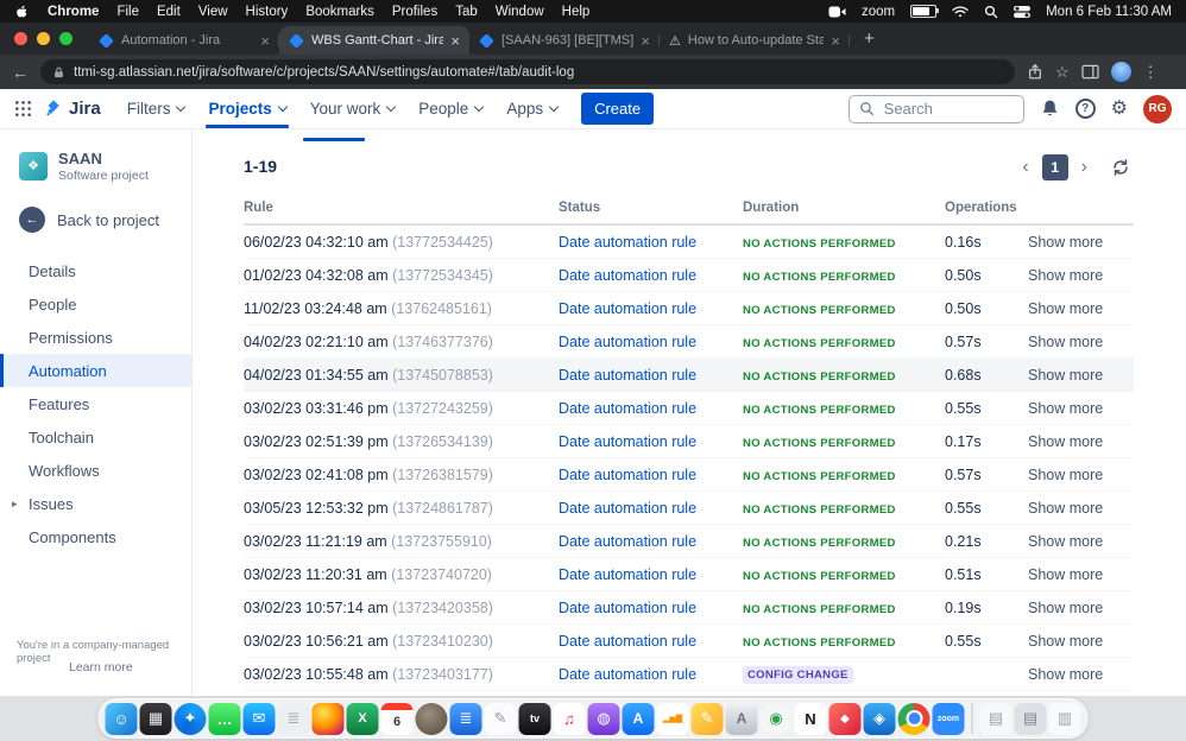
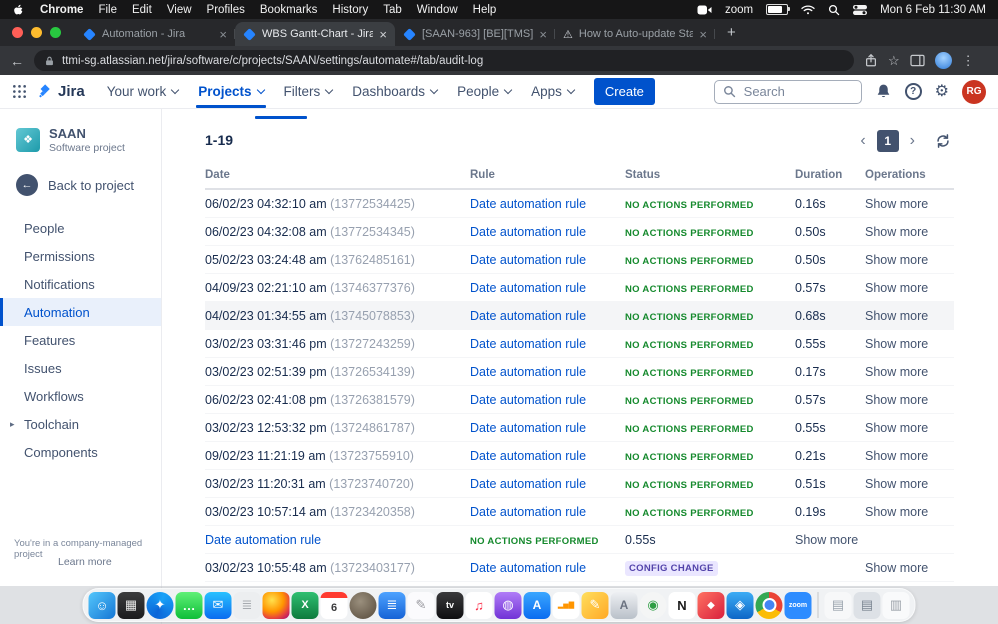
  Chrome
  File
  Edit
  View
- History
+ Profiles
  Bookmarks
- Profiles
+ History
  Tab
  Window
  Help
  zoom
  Mon 6 Feb 11:30 AM
  Automation - Jira
  ×
  WBS Gantt-Chart - Jira
  ×
  [SAAN-963] [BE][TMS]
  ×
  ⚠
  How to Auto-update Sta
  ×
  +
  ←
  ttmi-sg.atlassian.net/jira/software/c/projects/SAAN/settings/automate#/tab/audit-log
  ☆
  ⋮
  Jira
- Filters
+ Your work
  Projects
- Your work
+ Filters
+ Dashboards
  People
  Apps
  Create
  Search
  ?
  ⚙
  RG
  ❖
  SAAN
  Software project
  ←
  Back to project
- Details
  People
  Permissions
+ Notifications
  Automation
  Features
- Toolchain
+ Issues
  Workflows
  ▸
- Issues
+ Toolchain
  Components
  You're in a company-managed project
  Learn more
  1-19
  ‹
  1
  ›
+ Date
  Rule
  Status
  Duration
  Operations
  06/02/23 04:32:10 am (13772534425)
  Date automation rule
  NO ACTIONS PERFORMED
  0.16s
  Show more
- 01/02/23 04:32:08 am (13772534345)
+ 06/02/23 04:32:08 am (13772534345)
  Date automation rule
  NO ACTIONS PERFORMED
  0.50s
  Show more
- 11/02/23 03:24:48 am (13762485161)
+ 05/02/23 03:24:48 am (13762485161)
  Date automation rule
  NO ACTIONS PERFORMED
  0.50s
  Show more
- 04/02/23 02:21:10 am (13746377376)
+ 04/09/23 02:21:10 am (13746377376)
  Date automation rule
  NO ACTIONS PERFORMED
  0.57s
  Show more
  04/02/23 01:34:55 am (13745078853)
  Date automation rule
  NO ACTIONS PERFORMED
  0.68s
  Show more
  03/02/23 03:31:46 pm (13727243259)
  Date automation rule
  NO ACTIONS PERFORMED
  0.55s
  Show more
  03/02/23 02:51:39 pm (13726534139)
  Date automation rule
  NO ACTIONS PERFORMED
  0.17s
  Show more
- 03/02/23 02:41:08 pm (13726381579)
+ 06/02/23 02:41:08 pm (13726381579)
  Date automation rule
  NO ACTIONS PERFORMED
  0.57s
  Show more
- 03/05/23 12:53:32 pm (13724861787)
+ 03/02/23 12:53:32 pm (13724861787)
  Date automation rule
  NO ACTIONS PERFORMED
  0.55s
  Show more
- 03/02/23 11:21:19 am (13723755910)
+ 09/02/23 11:21:19 am (13723755910)
  Date automation rule
  NO ACTIONS PERFORMED
  0.21s
  Show more
  03/02/23 11:20:31 am (13723740720)
  Date automation rule
  NO ACTIONS PERFORMED
  0.51s
  Show more
  03/02/23 10:57:14 am (13723420358)
  Date automation rule
  NO ACTIONS PERFORMED
  0.19s
  Show more
- 03/02/23 10:56:21 am (13723410230)
  Date automation rule
  NO ACTIONS PERFORMED
  0.55s
  Show more
  03/02/23 10:55:48 am (13723403177)
  Date automation rule
  CONFIG CHANGE
  Show more
  ☺
  ▦
  ✦
  …
  ✉
  ≣
  X
  6
  ≣
  ✎
  tv
  ♫
  ◍
  A
  ✎
  A
  ◉
  N
  ◆
  ◈
  ▤
  ▤
  ▥
